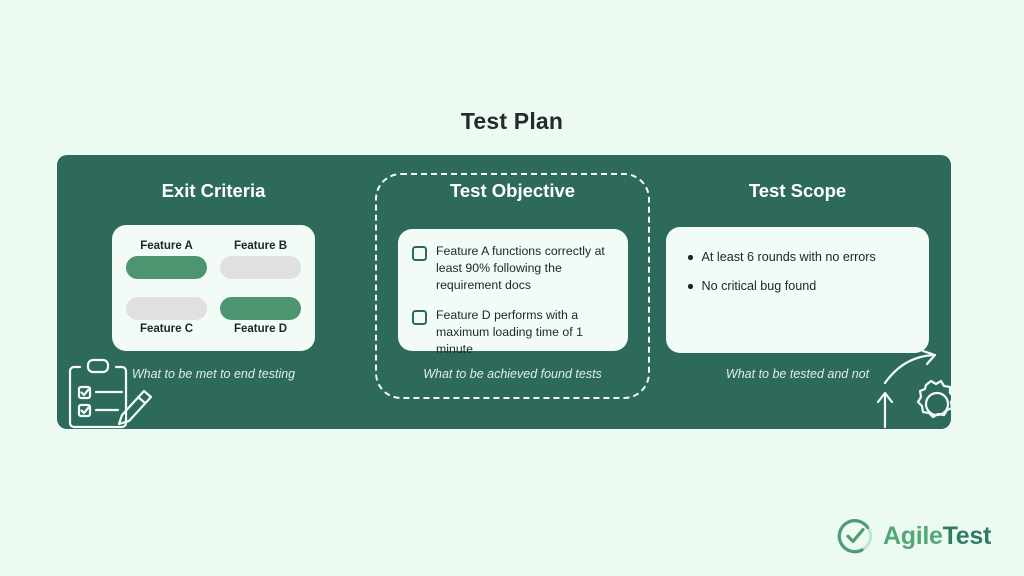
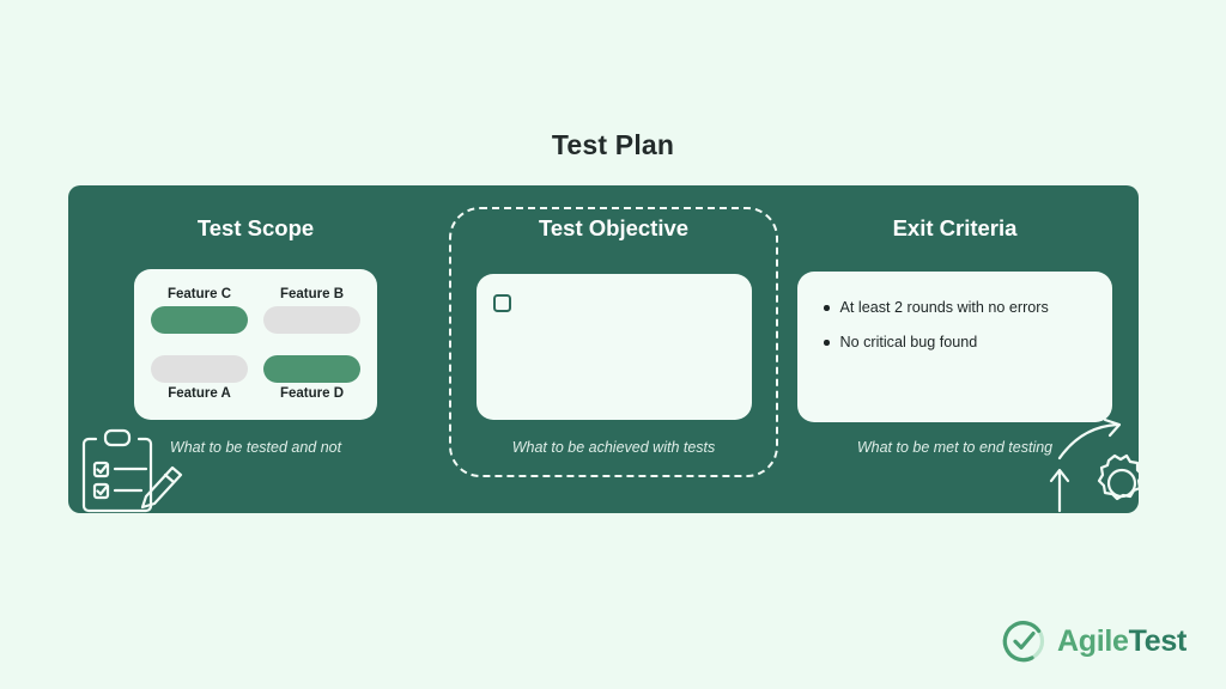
  Test Plan
- Exit Criteria
+ Test Scope
- Feature A
+ Feature C
  Feature B
- Feature C
+ Feature A
  Feature D
- What to be met to end testing
+ What to be tested and not
  Test Objective
- Feature A functions correctly at least 90% following the requirement docs
- Feature D performs with a maximum loading time of 1 minute
- What to be achieved found tests
+ What to be achieved with tests
- Test Scope
+ Exit Criteria
- At least 6 rounds with no errors
+ At least 2 rounds with no errors
  No critical bug found
- What to be tested and not
+ What to be met to end testing
  AgileTest
